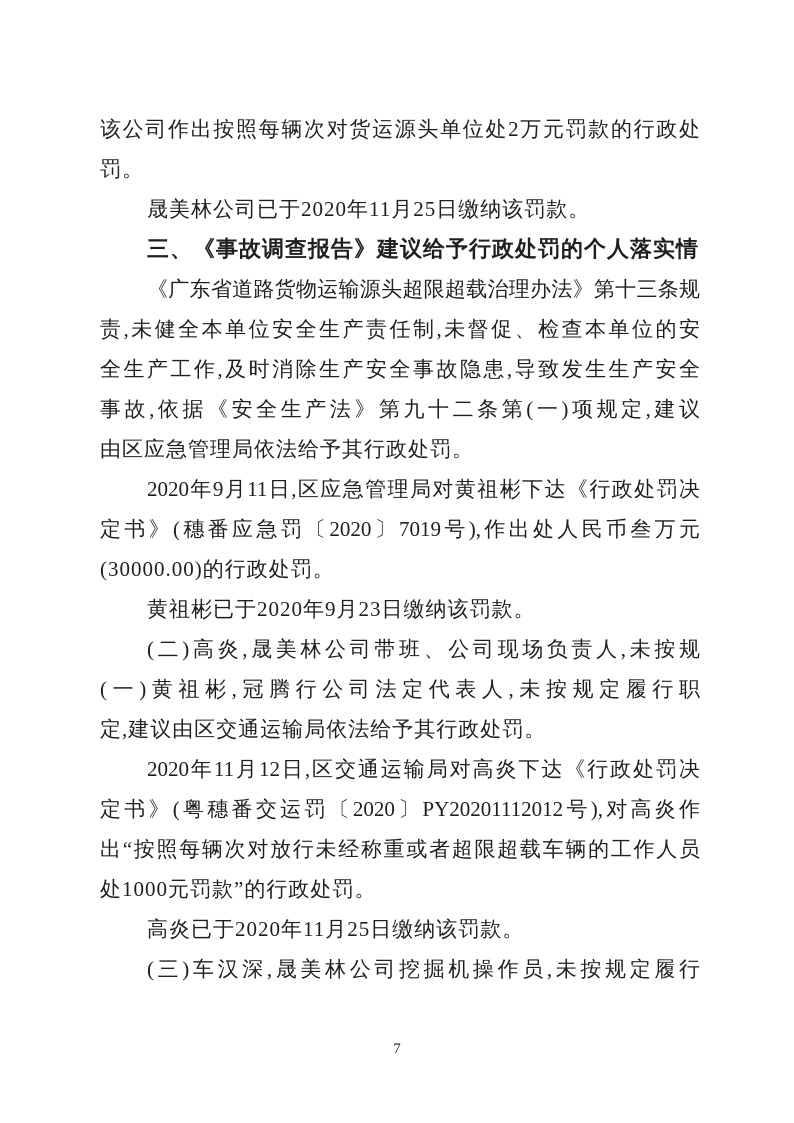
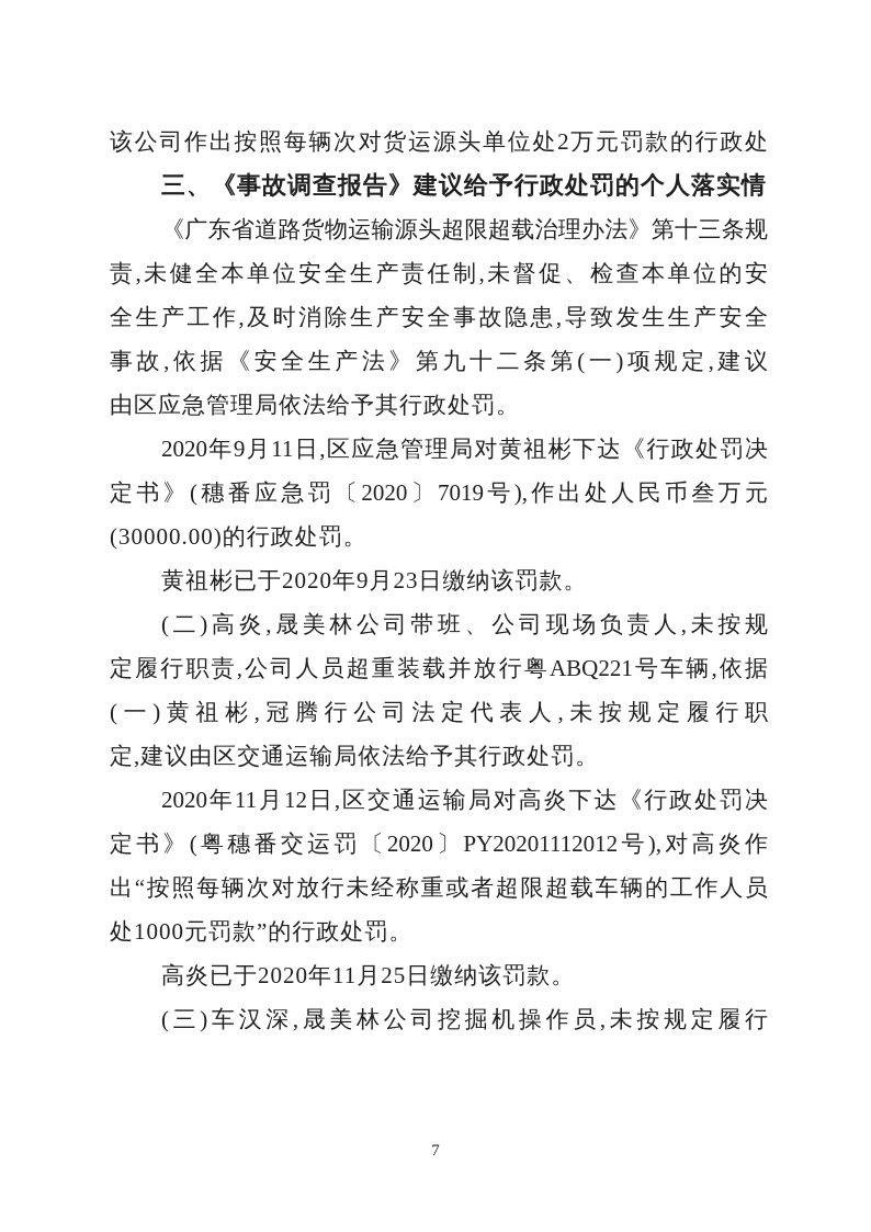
  该公司作出按照每辆次对货运源头单位处2万元罚款的行政处
- 罚。
- 晟美林公司已于2020年11月25日缴纳该罚款。
  三、《事故调查报告》建议给予行政处罚的个人落实情
  《广东省道路货物运输源头超限超载治理办法》第十三条规
  责,未健全本单位安全生产责任制,未督促、检查本单位的安
  全生产工作,及时消除生产安全事故隐患,导致发生生产安全
  事故,依据《安全生产法》第九十二条第(一)项规定,建议
  由区应急管理局依法给予其行政处罚。
  2020年9月11日,区应急管理局对黄祖彬下达《行政处罚决
  定书》(穗番应急罚〔2020〕7019号),作出处人民币叁万元
  (30000.00)的行政处罚。
  黄祖彬已于2020年9月23日缴纳该罚款。
  (二)高炎,晟美林公司带班、公司现场负责人,未按规
+ 定履行职责,公司人员超重装载并放行粤ABQ221号车辆,依据
  (一)黄祖彬,冠腾行公司法定代表人,未按规定履行职
  定,建议由区交通运输局依法给予其行政处罚。
  2020年11月12日,区交通运输局对高炎下达《行政处罚决
  定书》(粤穗番交运罚〔2020〕PY20201112012号),对高炎作
  出“按照每辆次对放行未经称重或者超限超载车辆的工作人员
  处1000元罚款”的行政处罚。
  高炎已于2020年11月25日缴纳该罚款。
  (三)车汉深,晟美林公司挖掘机操作员,未按规定履行
  7
